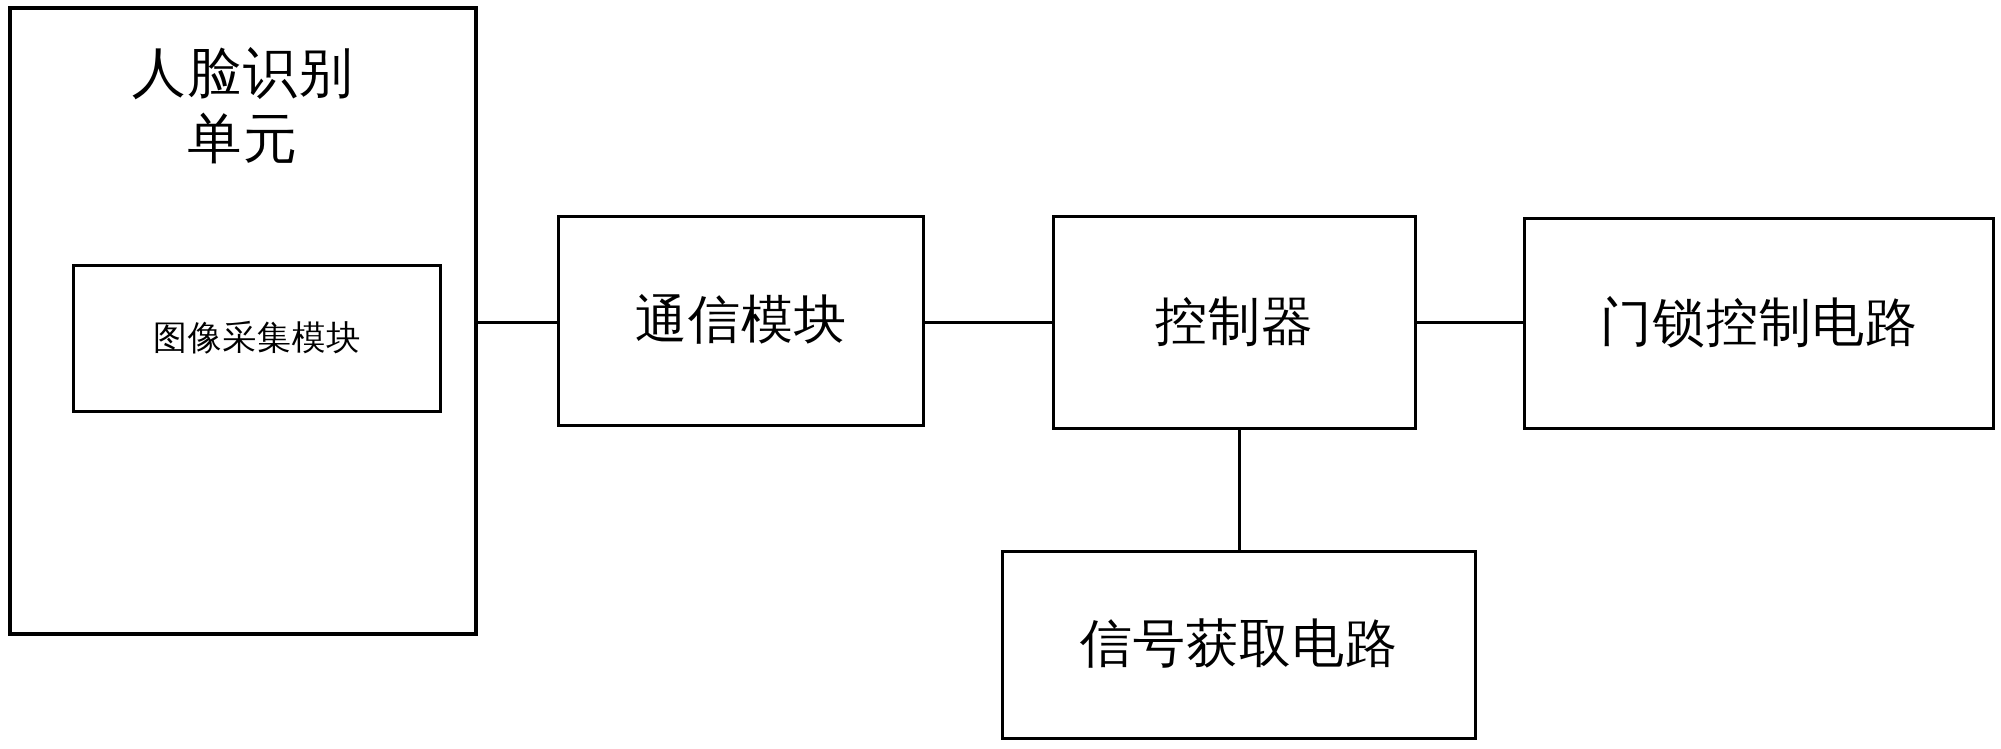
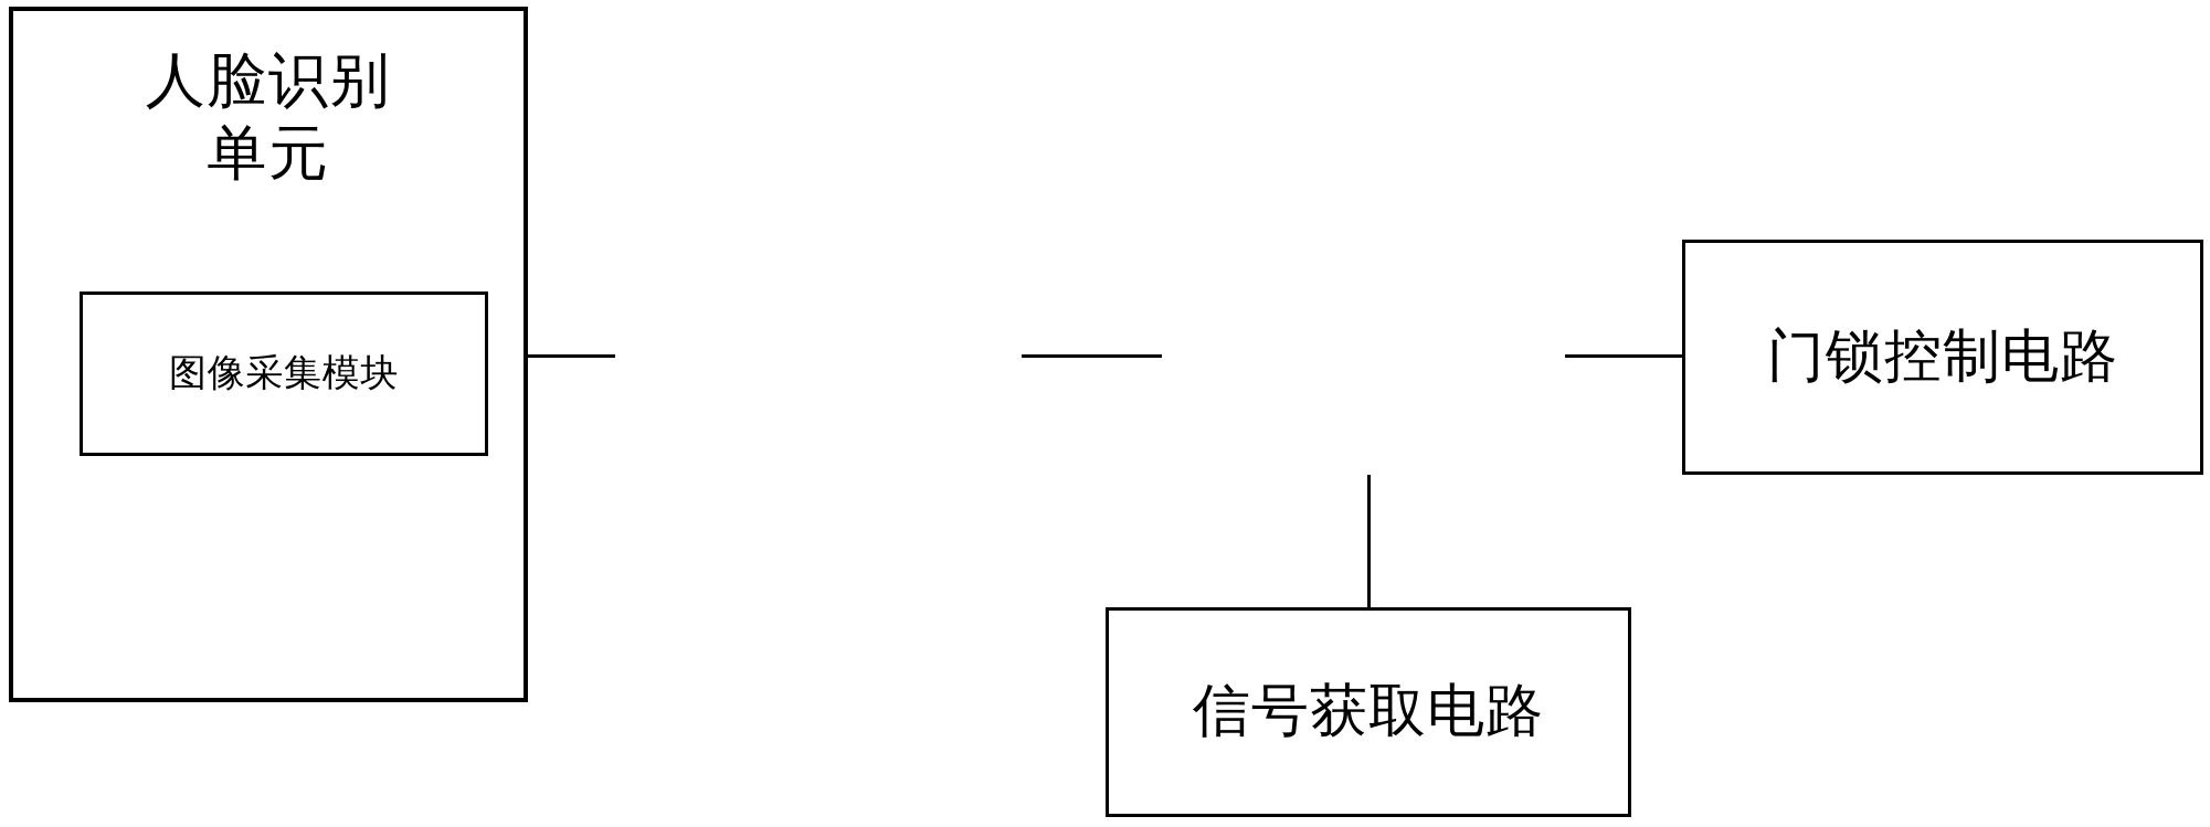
  人脸识别
  单元
  图像采集模块
- 通信模块
- 控制器
  门锁控制电路
  信号获取电路
